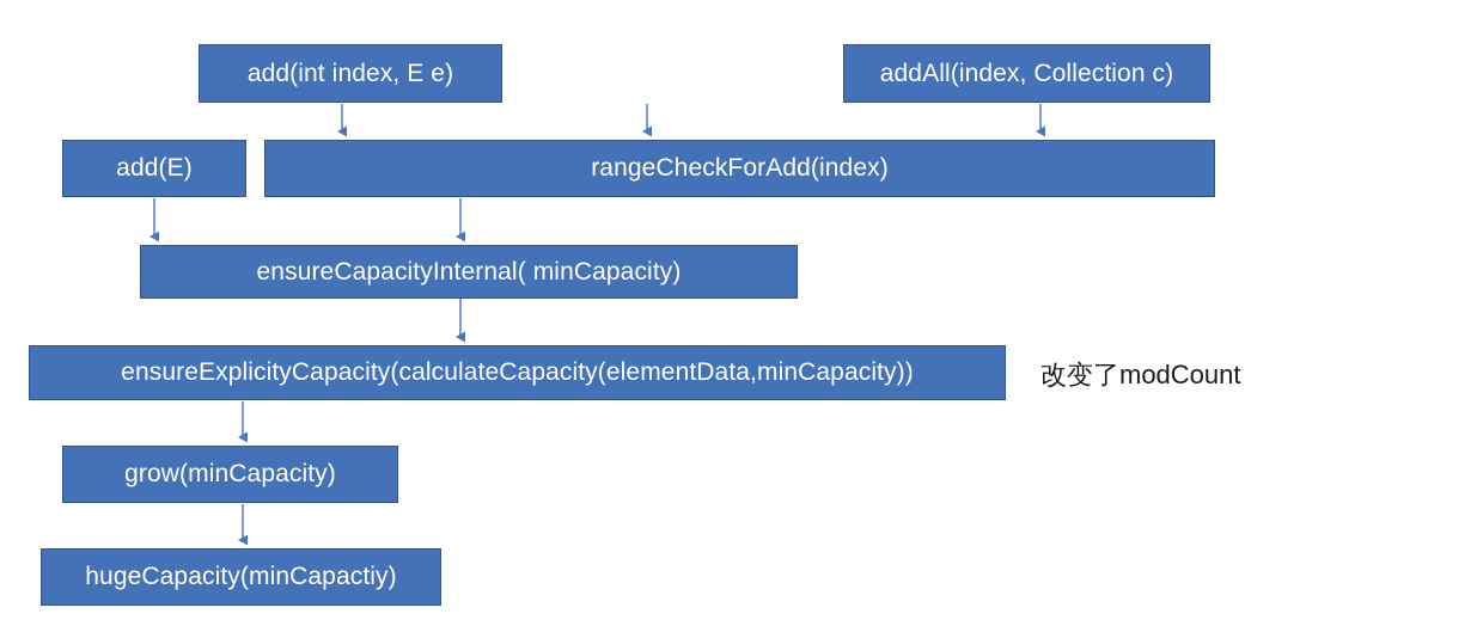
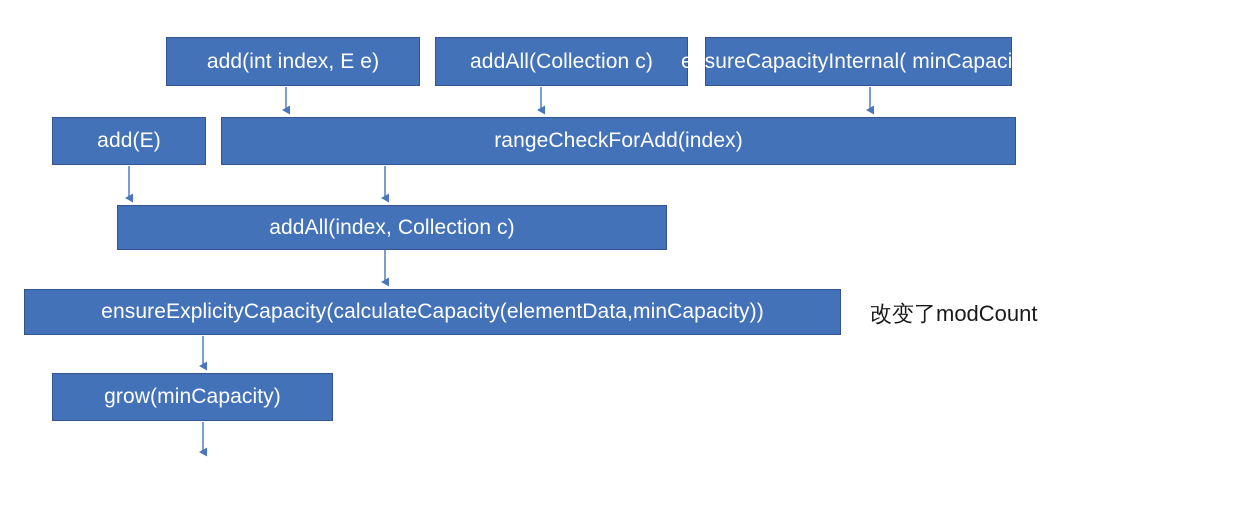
  add(int index, E e)
+ addAll(Collection c)
- addAll(index, Collection c)
+ ensureCapacityInternal( minCapacity)
  add(E)
  rangeCheckForAdd(index)
- ensureCapacityInternal( minCapacity)
+ addAll(index, Collection c)
  ensureExplicityCapacity(calculateCapacity(elementData,minCapacity))
  grow(minCapacity)
- hugeCapacity(minCapactiy)
  改变了modCount
